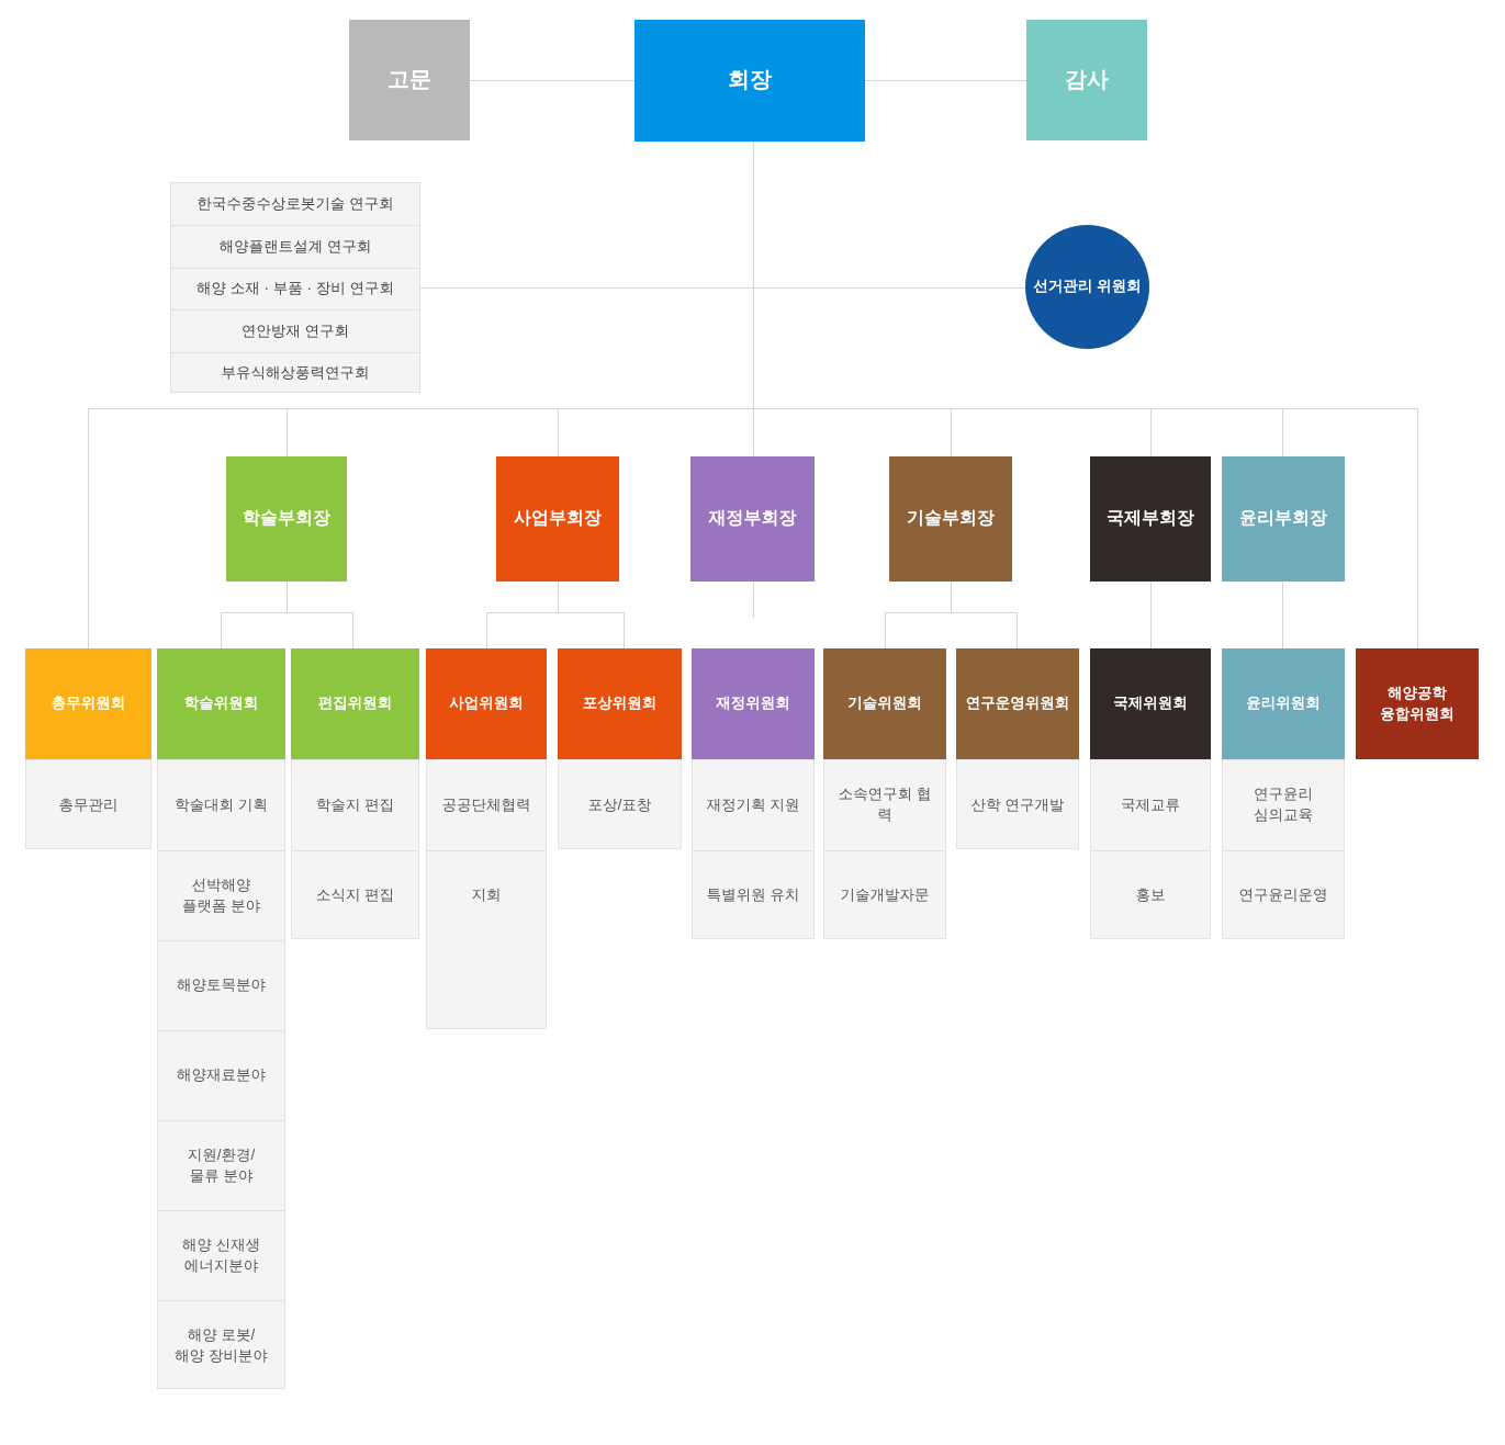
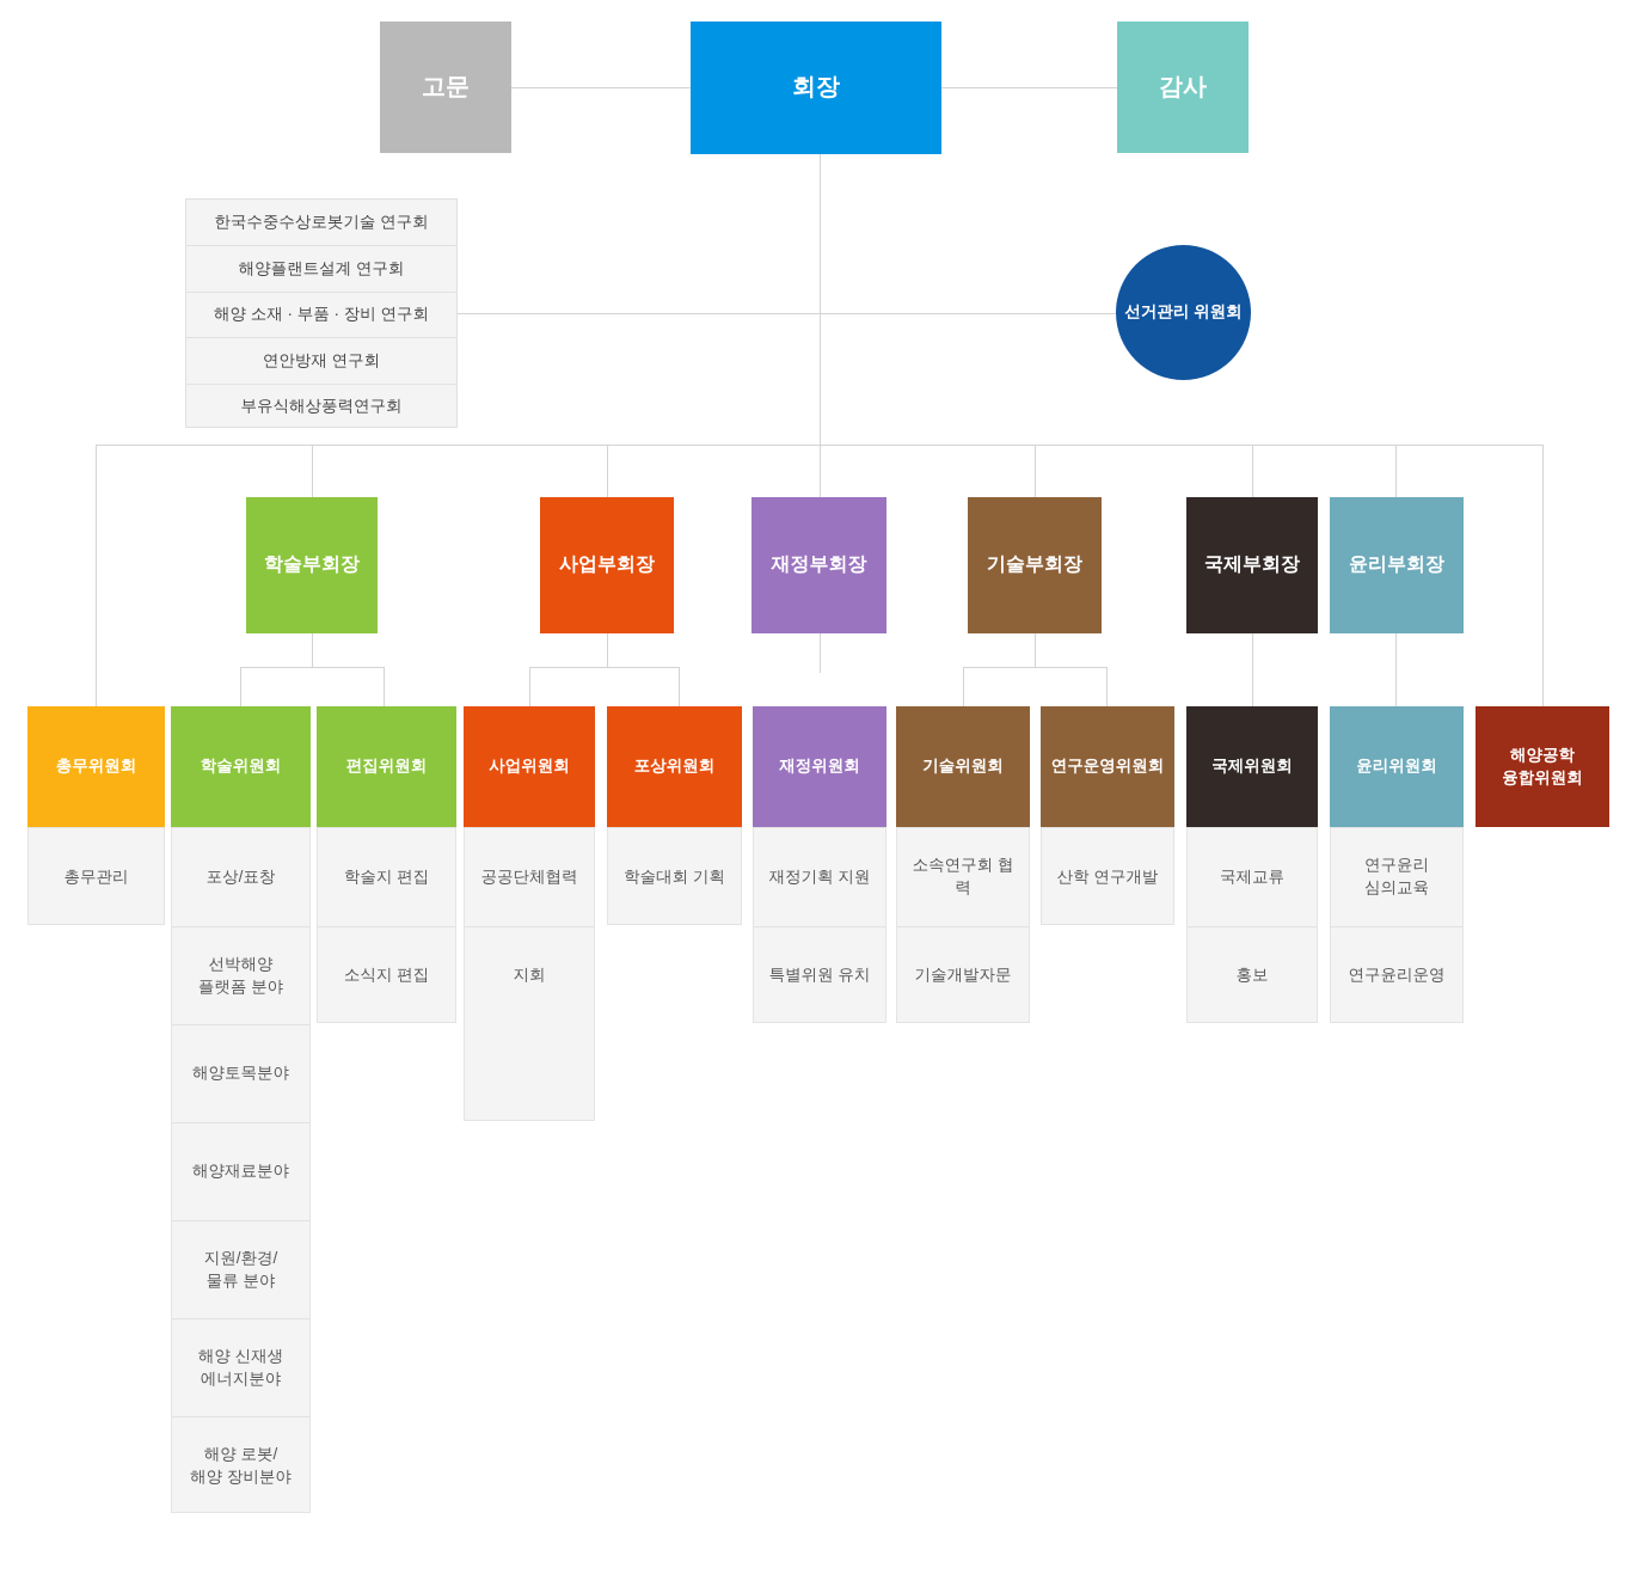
  고문
  회장
  감사
  선거관리 위원회
  한국수중수상로봇기술 연구회
  해양플랜트설계 연구회
  해양 소재 · 부품 · 장비 연구회
  연안방재 연구회
  부유식해상풍력연구회
  학술부회장
  사업부회장
  재정부회장
  기술부회장
  국제부회장
  윤리부회장
  총무위원회
  총무관리
  학술위원회
- 학술대회 기획
+ 포상/표창
  선박해양
  플랫폼 분야
  해양토목분야
  해양재료분야
  지원/환경/
  물류 분야
  해양 신재생
  에너지분야
  해양 로봇/
  해양 장비분야
  편집위원회
  학술지 편집
  소식지 편집
  사업위원회
  공공단체협력
  지회
  포상위원회
- 포상/표창
+ 학술대회 기획
  재정위원회
  재정기획 지원
  특별위원 유치
  기술위원회
  소속연구회 협력
  기술개발자문
  연구운영위원회
  산학 연구개발
  국제위원회
  국제교류
  홍보
  윤리위원회
  연구윤리
  심의교육
  연구윤리운영
  해양공학
  융합위원회
